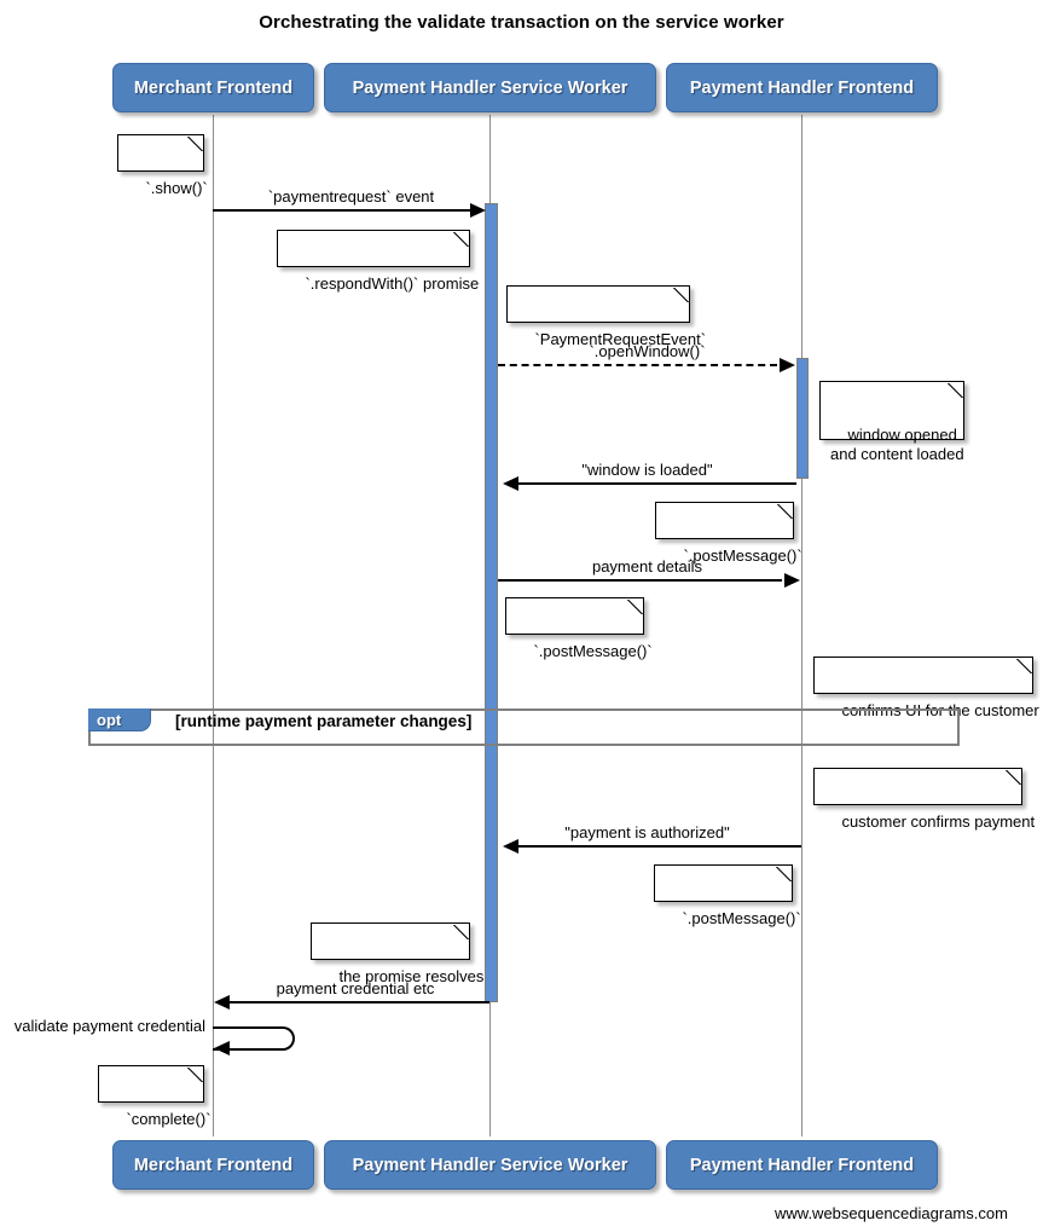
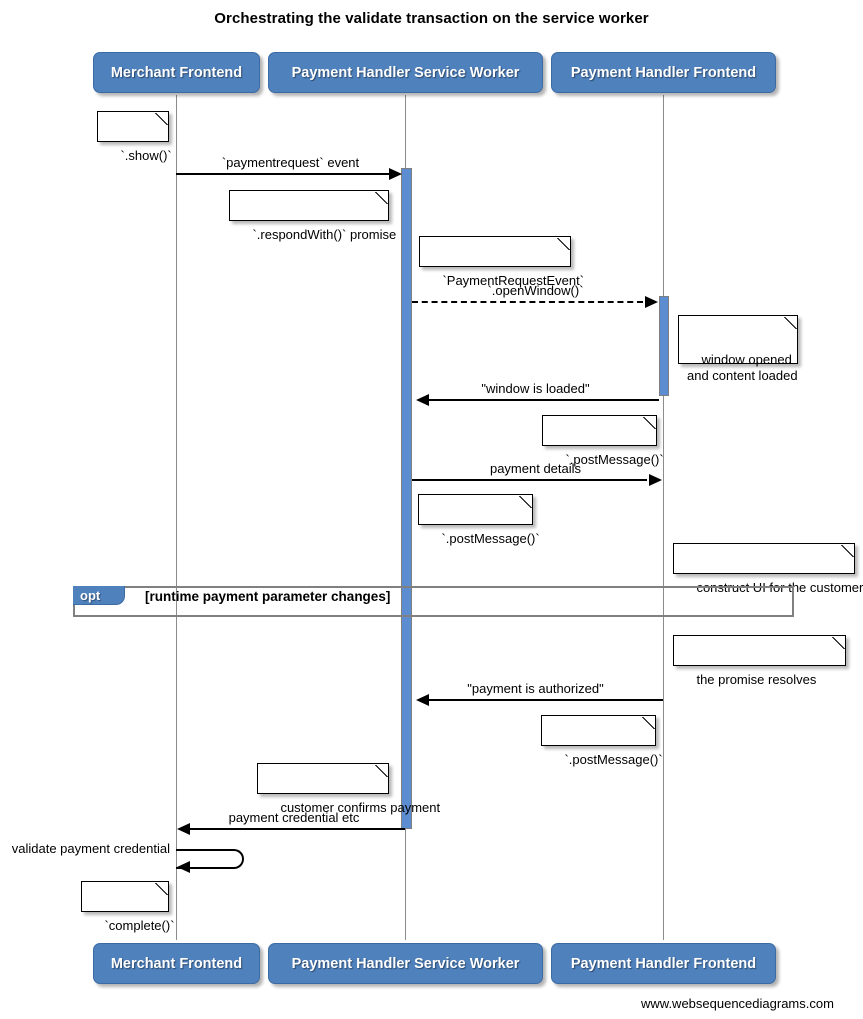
  Orchestrating the validate transaction on the service worker
  Merchant Frontend
  Payment Handler Service Worker
  Payment Handler Frontend
  `.show()`
  `paymentrequest` event
  `.respondWith()` promise
  `PaymentRequestEvent`
  `.openWindow()`
  window opened
  and content loaded
  "window is loaded"
  `.postMessage()`
  payment details
  `.postMessage()`
- confirms UI for the customer
+ construct UI for the customer
  opt
  [runtime payment parameter changes]
- customer confirms payment
+ the promise resolves
  "payment is authorized"
  `.postMessage()`
- the promise resolves
+ customer confirms payment
  payment credential etc
  validate payment credential
  `complete()`
  Merchant Frontend
  Payment Handler Service Worker
  Payment Handler Frontend
  www.websequencediagrams.com
